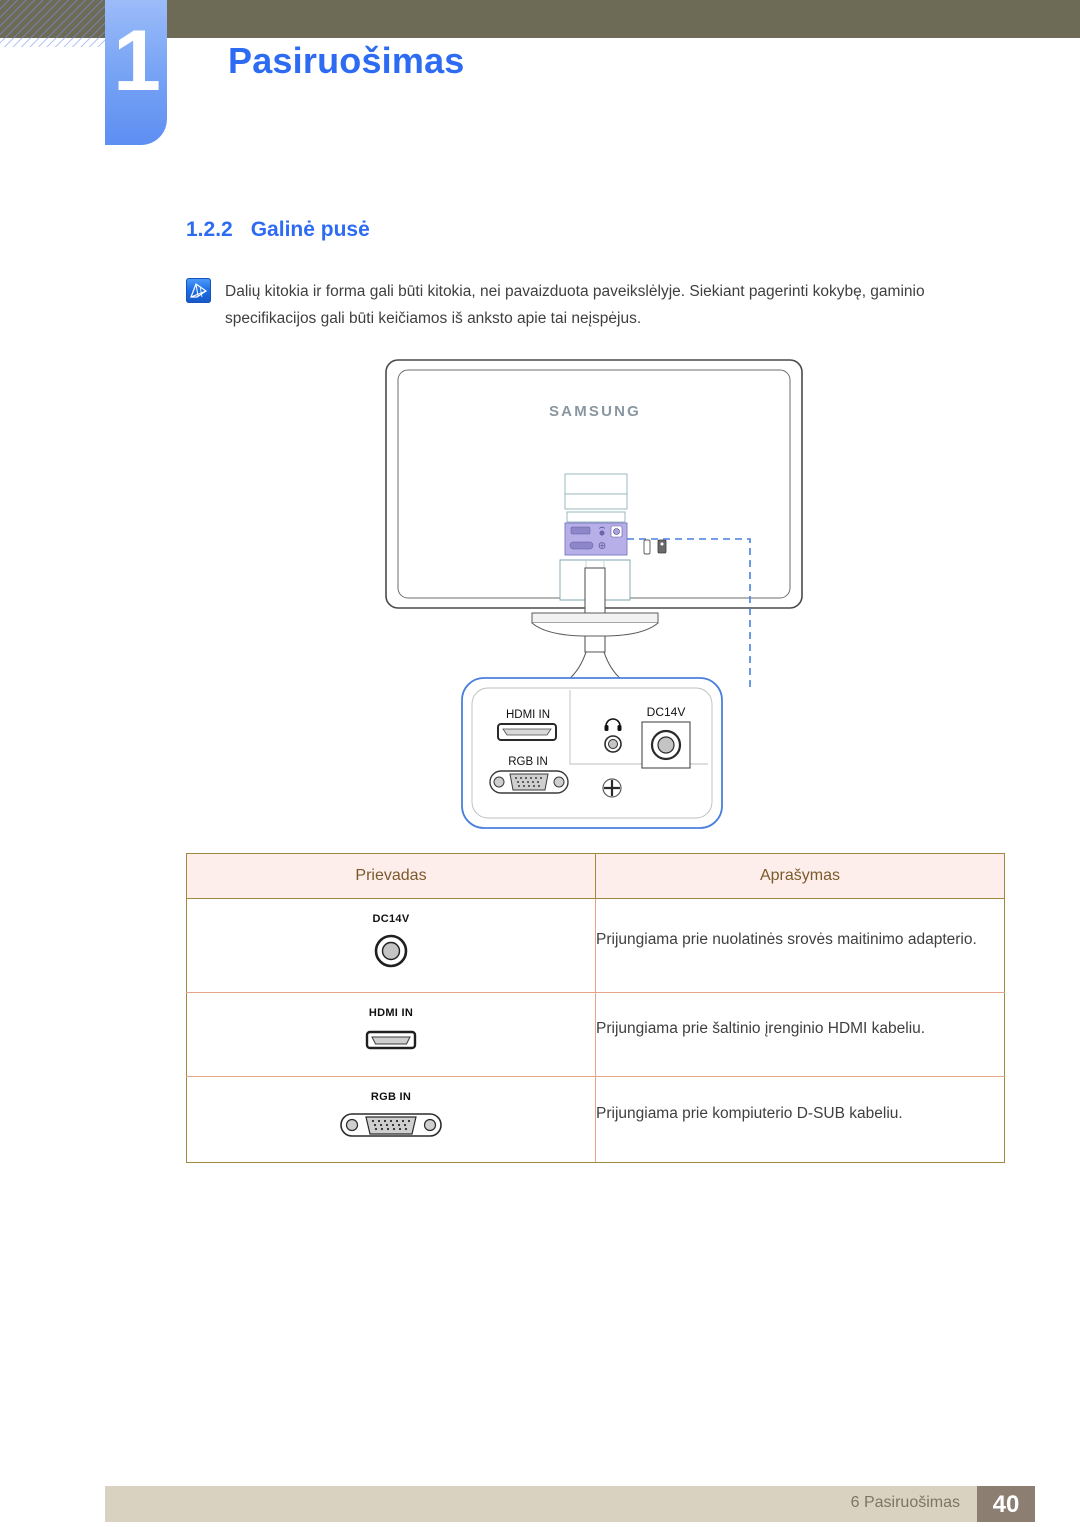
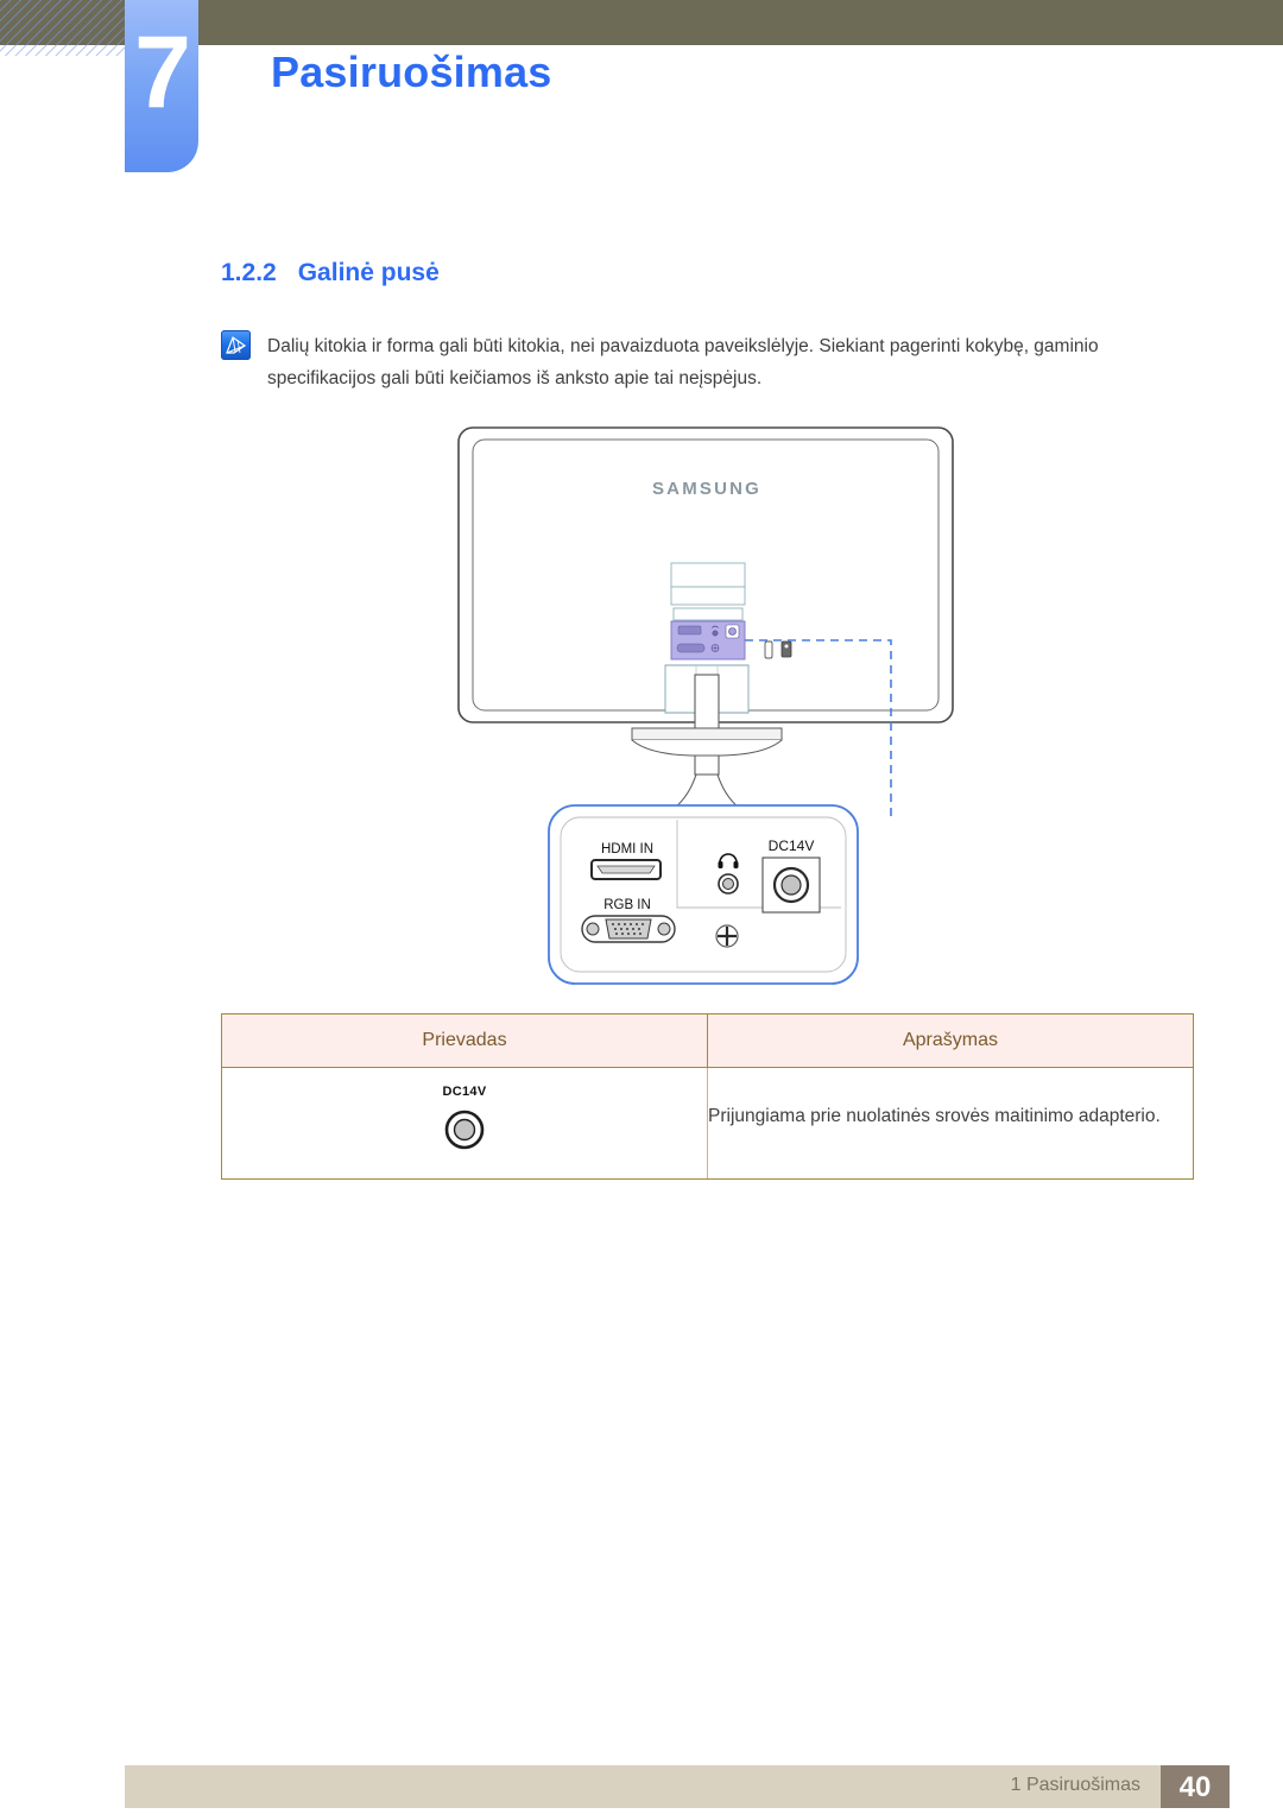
- 1
+ 7
  Pasiruošimas
  1.2.2 Galinė pusė
  Dalių kitokia ir forma gali būti kitokia, nei pavaizduota paveikslėlyje. Siekiant pagerinti kokybę, gaminio specifikacijos gali būti keičiamos iš anksto apie tai neįspėjus.
  SAMSUNG
  HDMI IN
  RGB IN
  DC14V
  Prievadas	Aprašymas
  DC14V	Prijungiama prie nuolatinės srovės maitinimo adapterio.
- HDMI IN	Prijungiama prie šaltinio įrenginio HDMI kabeliu.
- RGB IN	Prijungiama prie kompiuterio D-SUB kabeliu.
- 6 Pasiruošimas
+ 1 Pasiruošimas
  40
